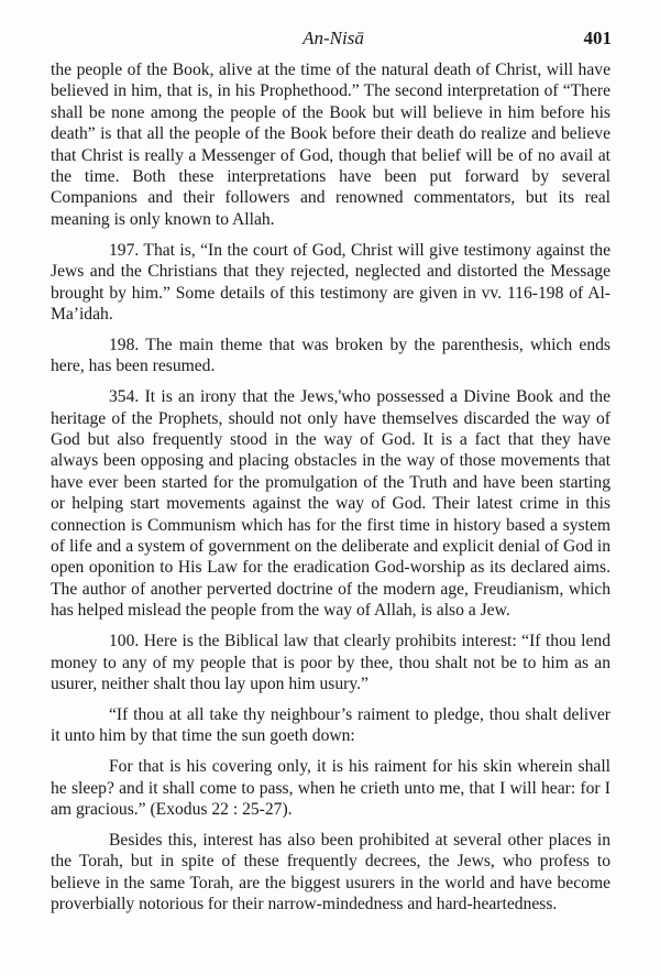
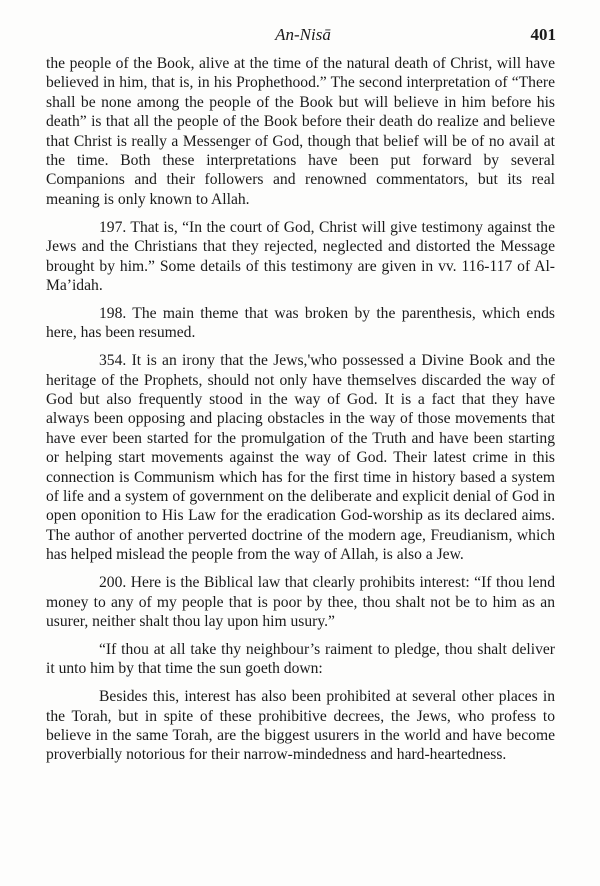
  An-Nisā
  401
  the people of the Book, alive at the time of the natural death of Christ, will have believed in him, that is, in his Prophethood.” The second interpretation of “There shall be none among the people of the Book but will believe in him before his death” is that all the people of the Book before their death do realize and believe that Christ is really a Messenger of God, though that belief will be of no avail at the time. Both these interpretations have been put forward by several Companions and their followers and renowned commentators, but its real meaning is only known to Allah.
- 197. That is, “In the court of God, Christ will give testimony against the Jews and the Christians that they rejected, neglected and distorted the Message brought by him.” Some details of this testimony are given in vv. 116-198 of Al-Ma’idah.
+ 197. That is, “In the court of God, Christ will give testimony against the Jews and the Christians that they rejected, neglected and distorted the Message brought by him.” Some details of this testimony are given in vv. 116-117 of Al-Ma’idah.
  198. The main theme that was broken by the parenthesis, which ends here, has been resumed.
  354. It is an irony that the Jews,'who possessed a Divine Book and the heritage of the Prophets, should not only have themselves discarded the way of God but also frequently stood in the way of God. It is a fact that they have always been opposing and placing obstacles in the way of those movements that have ever been started for the promulgation of the Truth and have been starting or helping start movements against the way of God. Their latest crime in this connection is Communism which has for the first time in history based a system of life and a system of government on the deliberate and explicit denial of God in open oponition to His Law for the eradication God-worship as its declared aims. The author of another perverted doctrine of the modern age, Freudianism, which has helped mislead the people from the way of Allah, is also a Jew.
- 100. Here is the Biblical law that clearly prohibits interest: “If thou lend money to any of my people that is poor by thee, thou shalt not be to him as an usurer, neither shalt thou lay upon him usury.”
+ 200. Here is the Biblical law that clearly prohibits interest: “If thou lend money to any of my people that is poor by thee, thou shalt not be to him as an usurer, neither shalt thou lay upon him usury.”
  “If thou at all take thy neighbour’s raiment to pledge, thou shalt deliver it unto him by that time the sun goeth down:
- For that is his covering only, it is his raiment for his skin wherein shall he sleep? and it shall come to pass, when he crieth unto me, that I will hear: for I am gracious.” (Exodus 22 : 25-27).
- Besides this, interest has also been prohibited at several other places in the Torah, but in spite of these frequently decrees, the Jews, who profess to believe in the same Torah, are the biggest usurers in the world and have become proverbially notorious for their narrow-mindedness and hard-heartedness.
+ Besides this, interest has also been prohibited at several other places in the Torah, but in spite of these prohibitive decrees, the Jews, who profess to believe in the same Torah, are the biggest usurers in the world and have become proverbially notorious for their narrow-mindedness and hard-heartedness.
